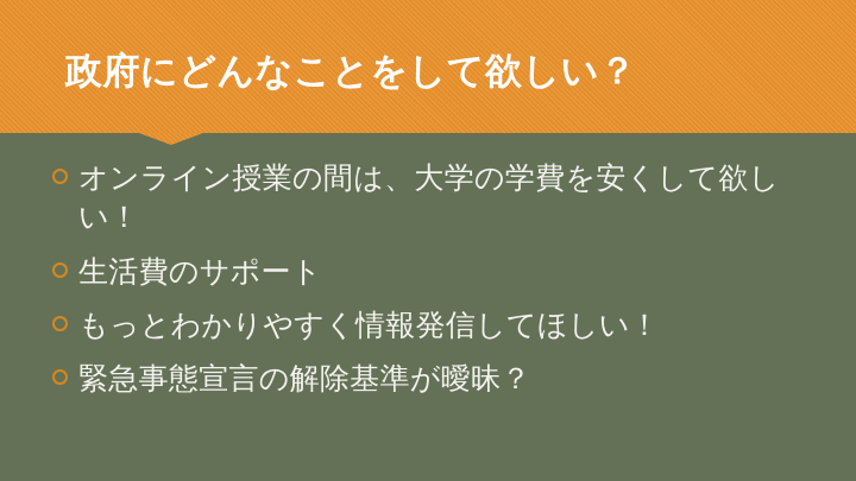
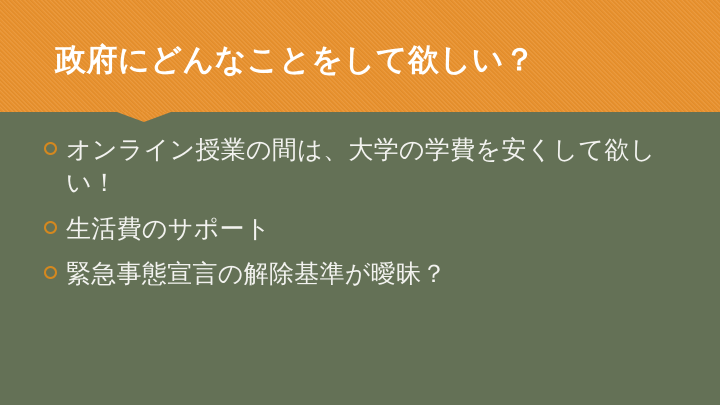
  政府にどんなことをして欲しい？
  オンライン授業の間は、大学の学費を安くして欲しい！
  生活費のサポート
- もっとわかりやすく情報発信してほしい！
  緊急事態宣言の解除基準が曖昧？
